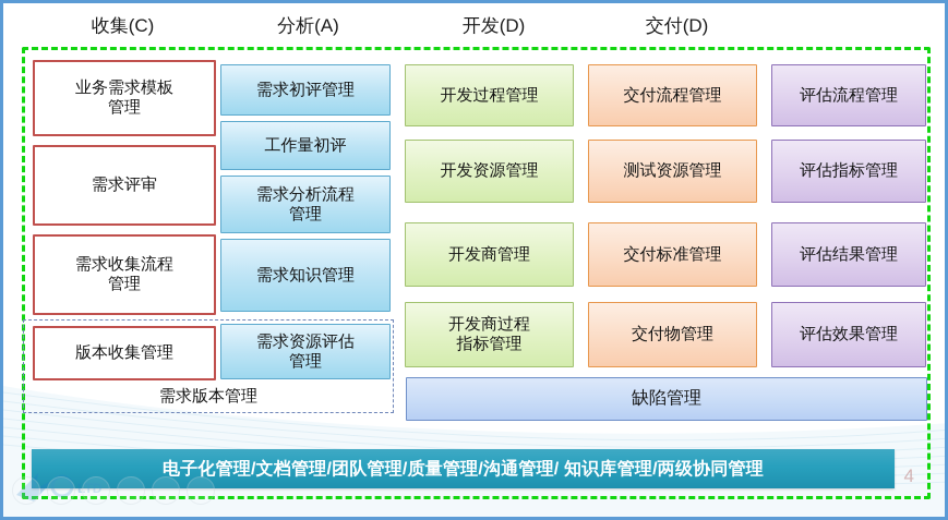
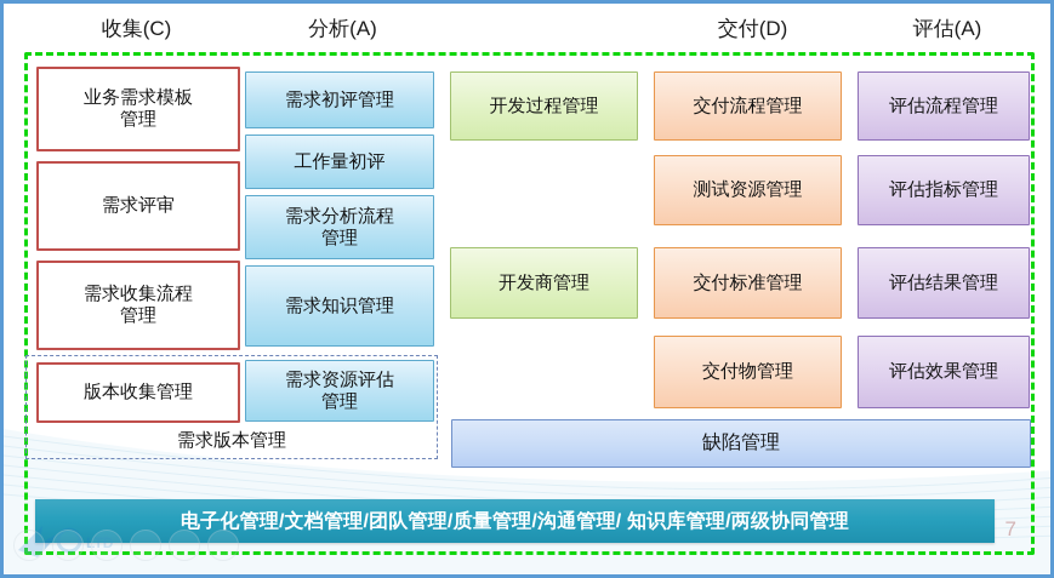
  收集(C)
  分析(A)
- 开发(D)
  交付(D)
+ 评估(A)
  业务需求模板
  管理
  需求评审
  需求收集流程
  管理
  版本收集管理
  需求初评管理
  工作量初评
  需求分析流程
  管理
  需求知识管理
  需求资源评估
  管理
  需求版本管理
  开发过程管理
- 开发资源管理
  开发商管理
- 开发商过程
- 指标管理
  交付流程管理
  测试资源管理
  交付标准管理
  交付物管理
  评估流程管理
  评估指标管理
  评估结果管理
  评估效果管理
  缺陷管理
  电子化管理/文档管理/团队管理/质量管理/沟通管理/ 知识库管理/两级协同管理
- 4
+ 7
  LTD
